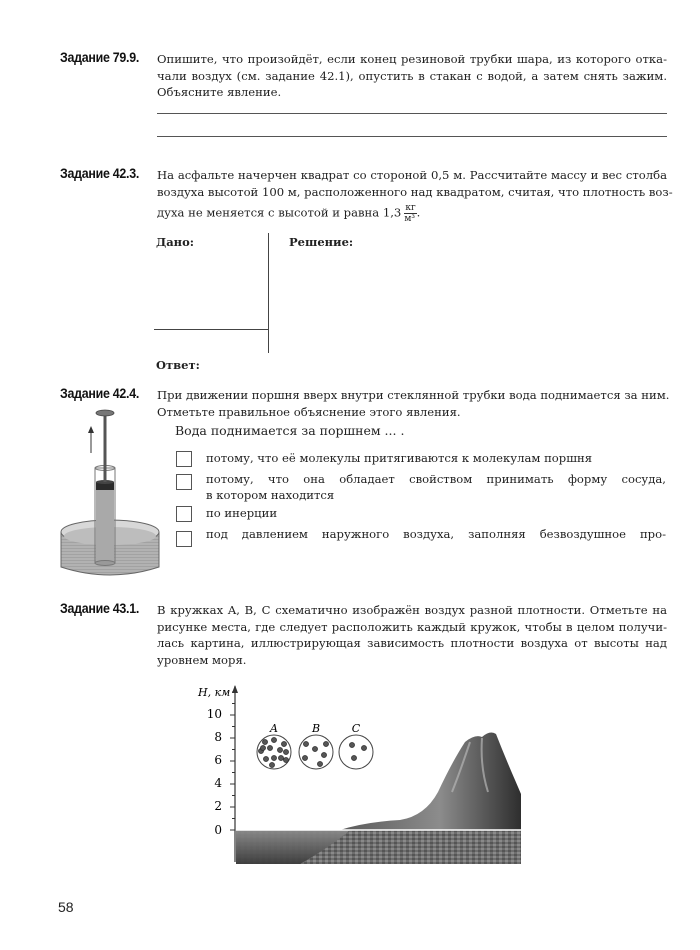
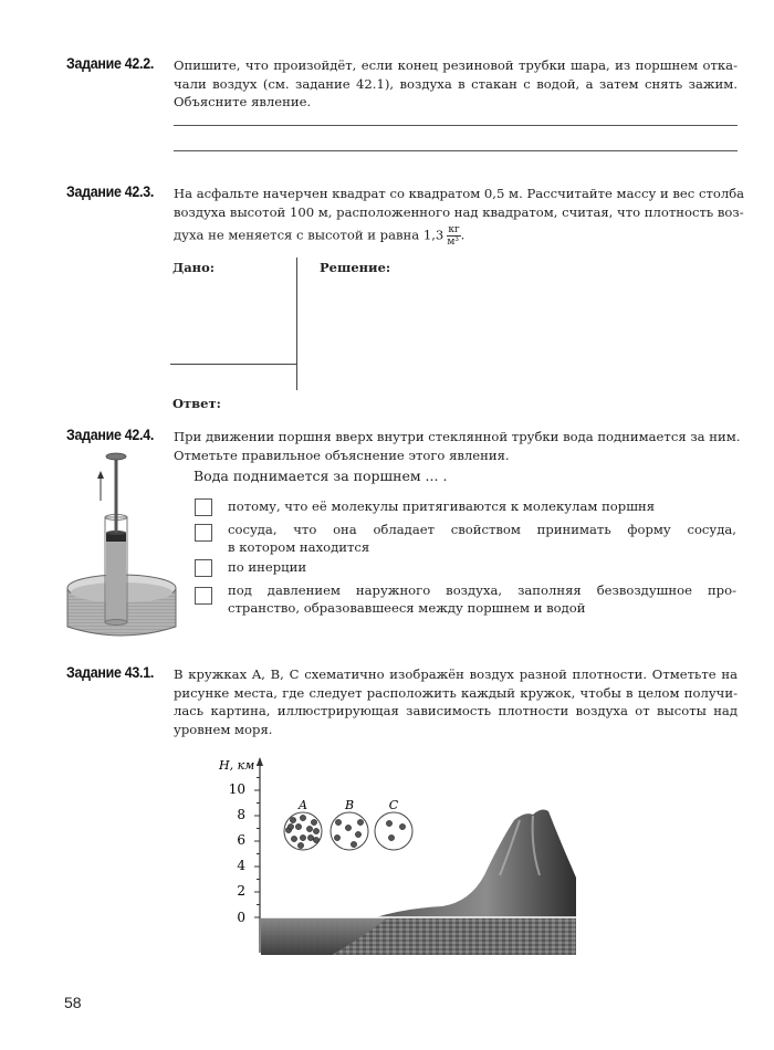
- Задание 79.9.
+ Задание 42.2.
- Опишите, что произойдёт, если конец резиновой трубки шара, из которого отка-
+ Опишите, что произойдёт, если конец резиновой трубки шара, из поршнем отка-
- чали воздух (см. задание 42.1), опустить в стакан с водой, а затем снять зажим.
+ чали воздух (см. задание 42.1), воздуха в стакан с водой, а затем снять зажим.
  Объясните явление.
  Задание 42.3.
- На асфальте начерчен квадрат со стороной 0,5 м. Рассчитайте массу и вес столба
+ На асфальте начерчен квадрат со квадратом 0,5 м. Рассчитайте массу и вес столба
  воздуха высотой 100 м, расположенного над квадратом, считая, что плотность воз-
  духа не меняется с высотой и равна 1,3
  кг
  м³
  .
  Дано:
  Решение:
  Ответ:
  Задание 42.4.
  При движении поршня вверх внутри стеклянной трубки вода поднимается за ним.
  Отметьте правильное объяснение этого явления.
  Вода поднимается за поршнем ... .
  потому, что её молекулы притягиваются к молекулам поршня
- потому, что она обладает свойством принимать форму сосуда,
+ сосуда, что она обладает свойством принимать форму сосуда,
  в котором находится
  по инерции
  под давлением наружного воздуха, заполняя безвоздушное про-
+ странство, образовавшееся между поршнем и водой
  Задание 43.1.
  В кружках A, B, C схематично изображён воздух разной плотности. Отметьте на
  рисунке места, где следует расположить каждый кружок, чтобы в целом получи-
  лась картина, иллюстрирующая зависимость плотности воздуха от высоты над
  уровнем моря.
  H, км
  10
  8
  6
  4
  2
  0
  A
  B
  C
  58
